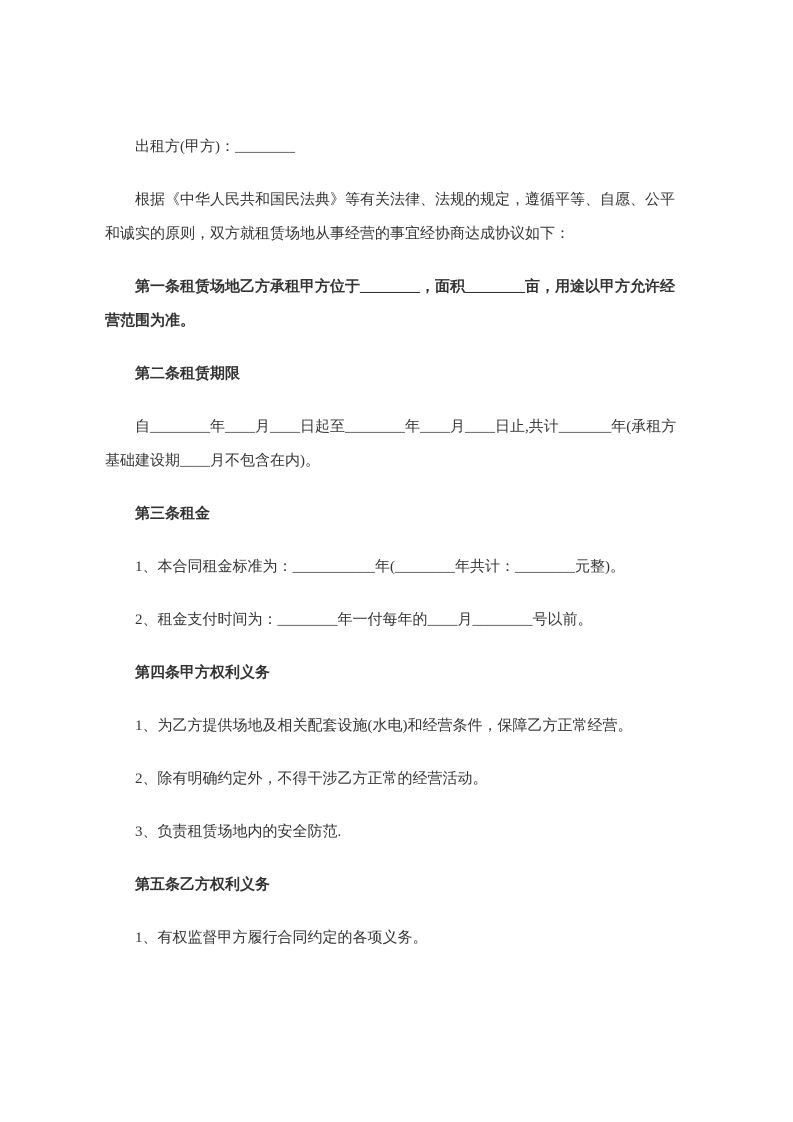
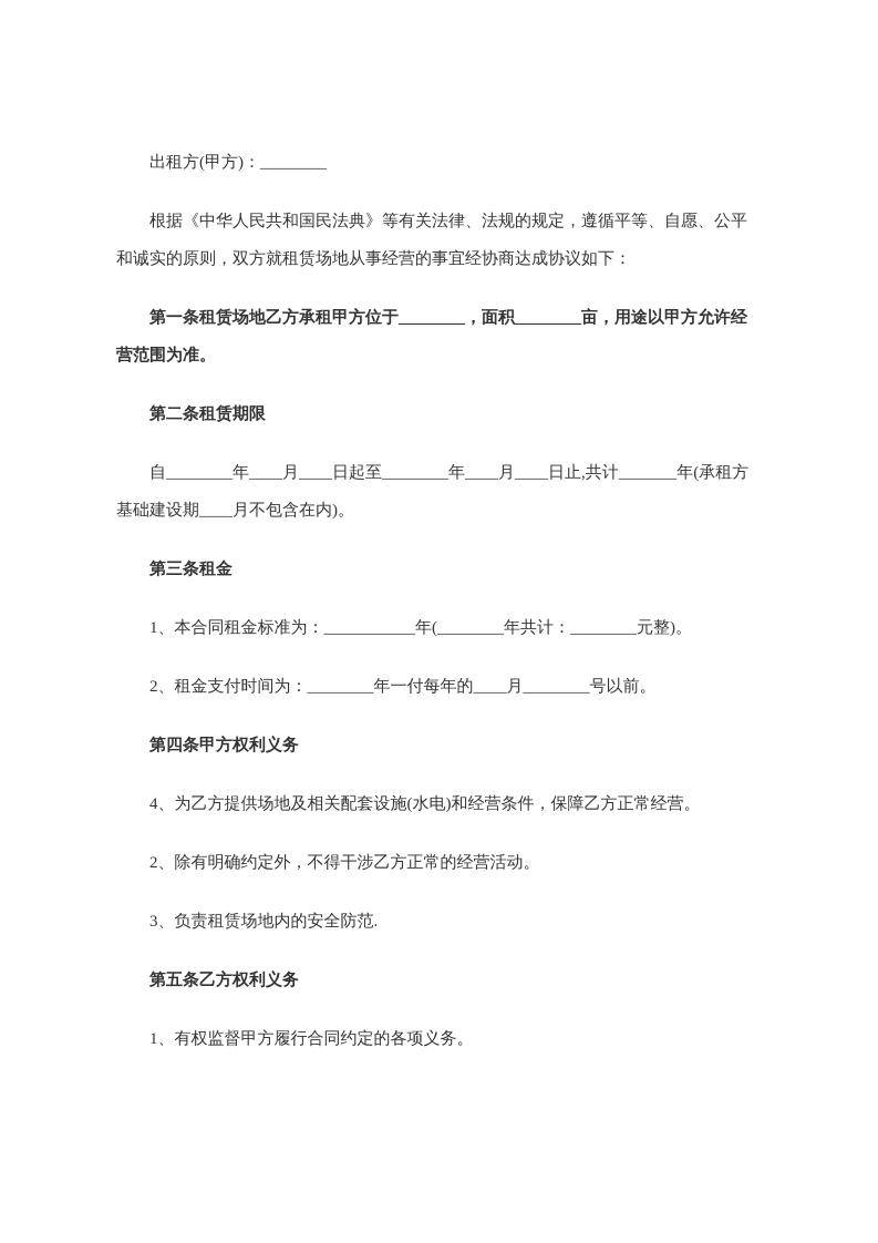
  出租方(甲方)：________
  根据《中华人民共和国民法典》等有关法律、法规的规定，遵循平等、自愿、公平和诚实的原则，双方就租赁场地从事经营的事宜经协商达成协议如下：
  第一条租赁场地乙方承租甲方位于________，面积________亩，用途以甲方允许经营范围为准。
  第二条租赁期限
  自________年____月____日起至________年____月____日止,共计_______年(承租方基础建设期____月不包含在内)。
  第三条租金
  1、本合同租金标准为：___________年(________年共计：________元整)。
  2、租金支付时间为：________年一付每年的____月________号以前。
  第四条甲方权利义务
- 1、为乙方提供场地及相关配套设施(水电)和经营条件，保障乙方正常经营。
+ 4、为乙方提供场地及相关配套设施(水电)和经营条件，保障乙方正常经营。
  2、除有明确约定外，不得干涉乙方正常的经营活动。
  3、负责租赁场地内的安全防范.
  第五条乙方权利义务
  1、有权监督甲方履行合同约定的各项义务。
